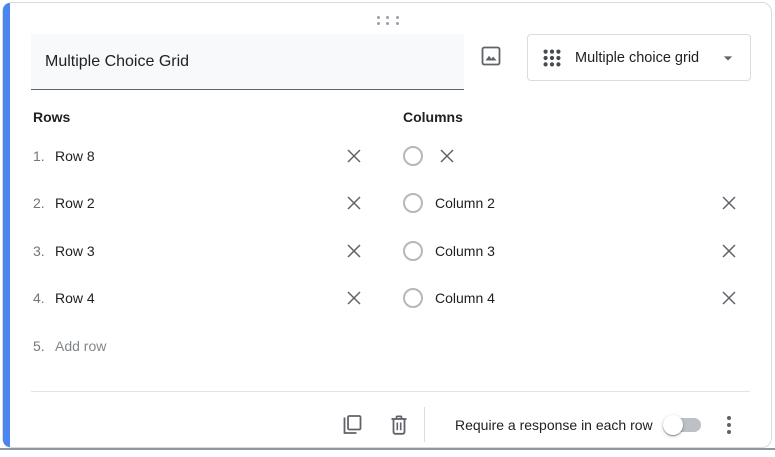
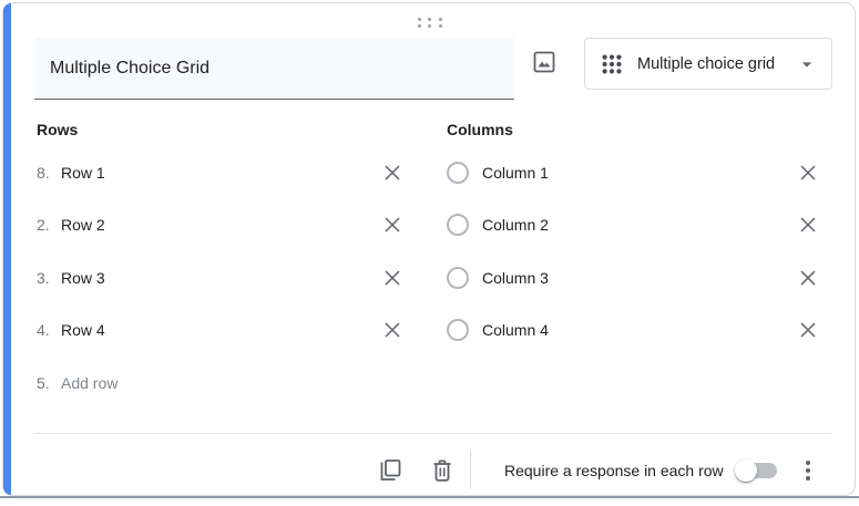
  Multiple Choice Grid
  Multiple choice grid
  Rows
  Columns
- 1.
+ 8.
- Row 8
+ Row 1
  2.
  Row 2
  3.
  Row 3
  4.
  Row 4
  5.
  Add row
+ Column 1
  Column 2
  Column 3
  Column 4
  Require a response in each row
